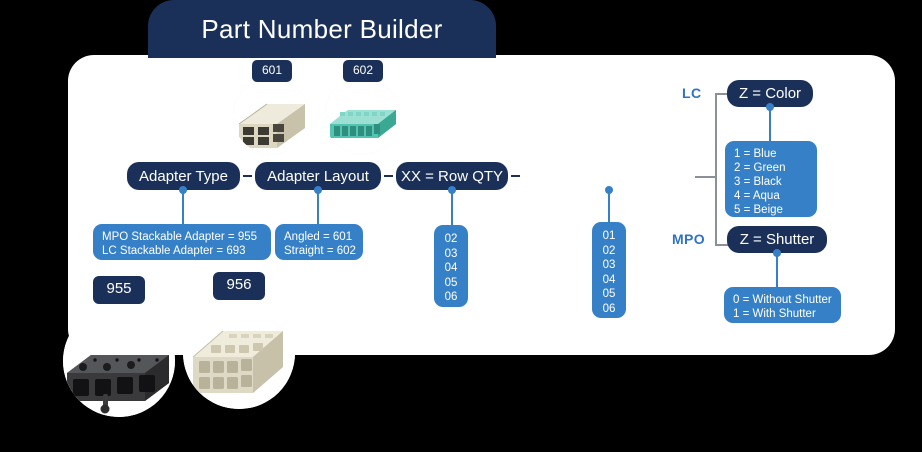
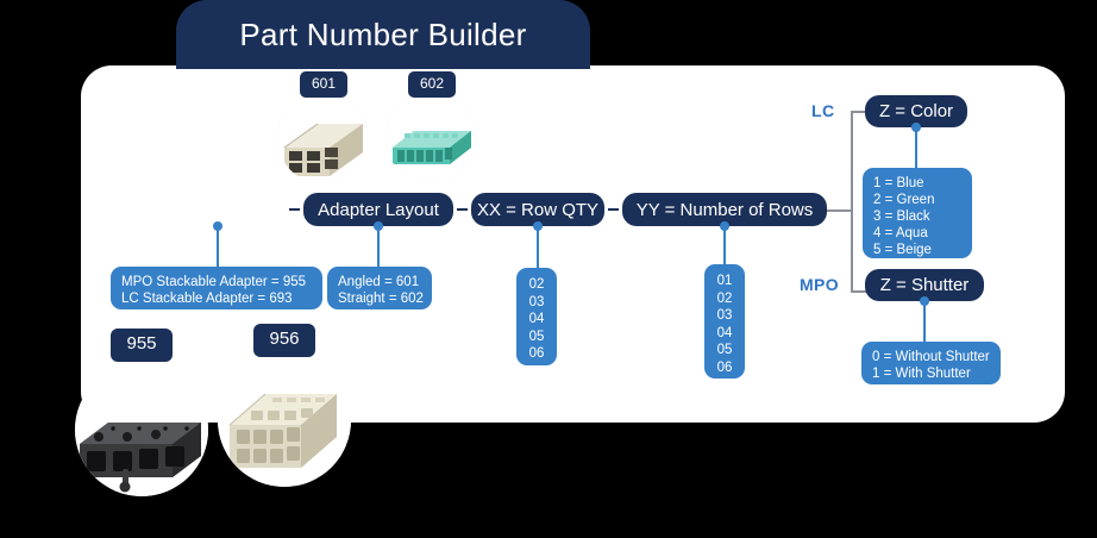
  Part Number Builder
  601
  602
- Adapter Type
  Adapter Layout
  XX = Row QTY
+ YY = Number of Rows
  MPO Stackable Adapter = 955
  LC Stackable Adapter = 693
  Angled = 601
  Straight = 602
  02
  03
  04
  05
  06
  01
  02
  03
  04
  05
  06
  LC
  Z = Color
  1 = Blue
  2 = Green
  3 = Black
  4 = Aqua
  5 = Beige
  MPO
  Z = Shutter
  0 = Without Shutter
  1 = With Shutter
  955
  956
